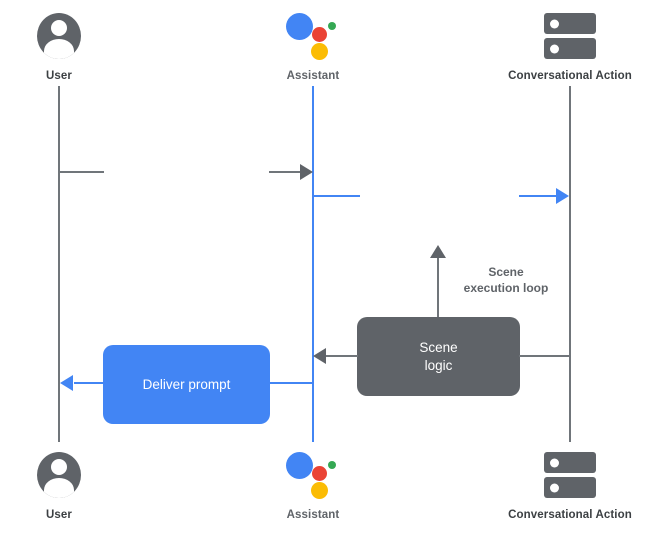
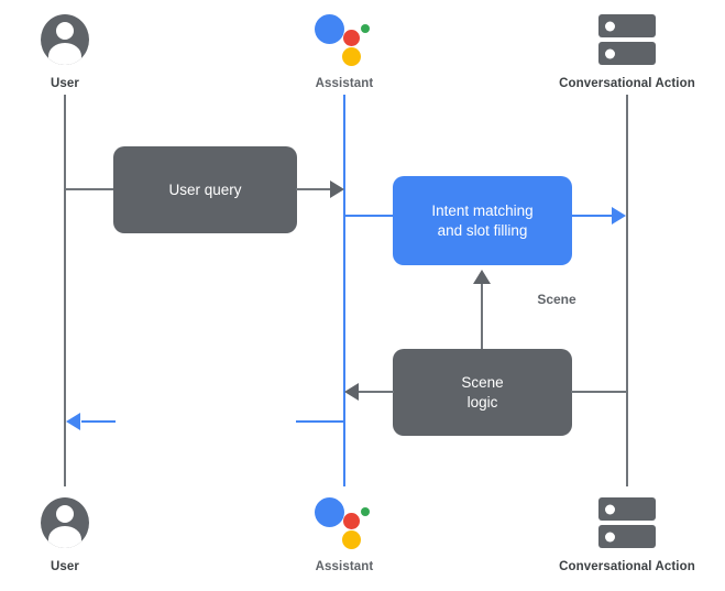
  User
  Assistant
  Conversational Action
+ User query
+ Intent matching
+ and slot filling
  Scene
- execution loop
  Scene
  logic
- Deliver prompt
  User
  Assistant
  Conversational Action
